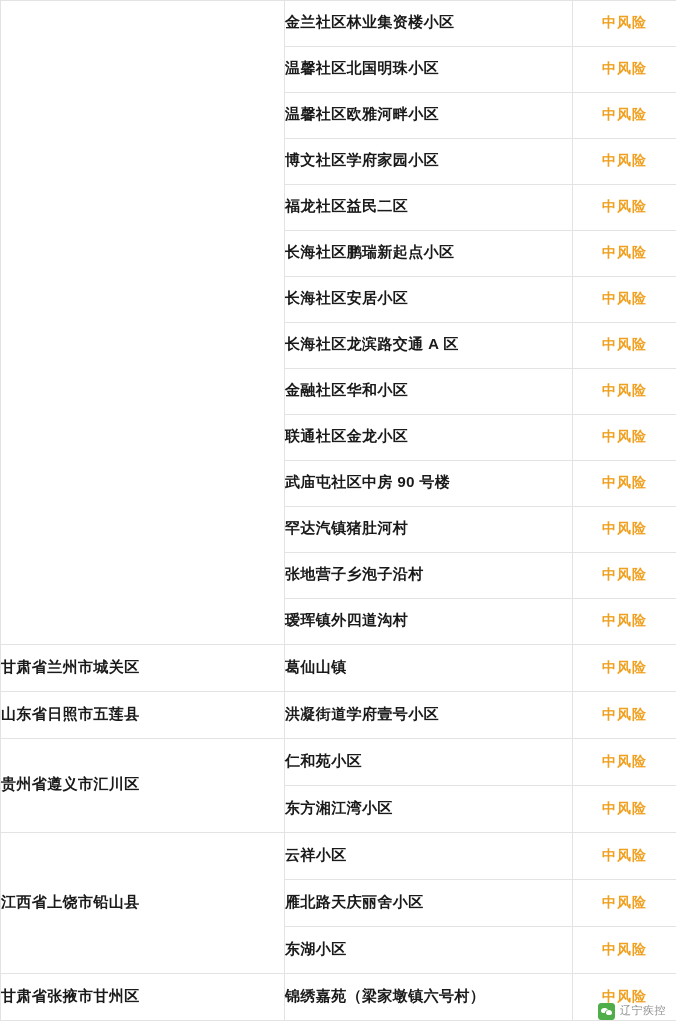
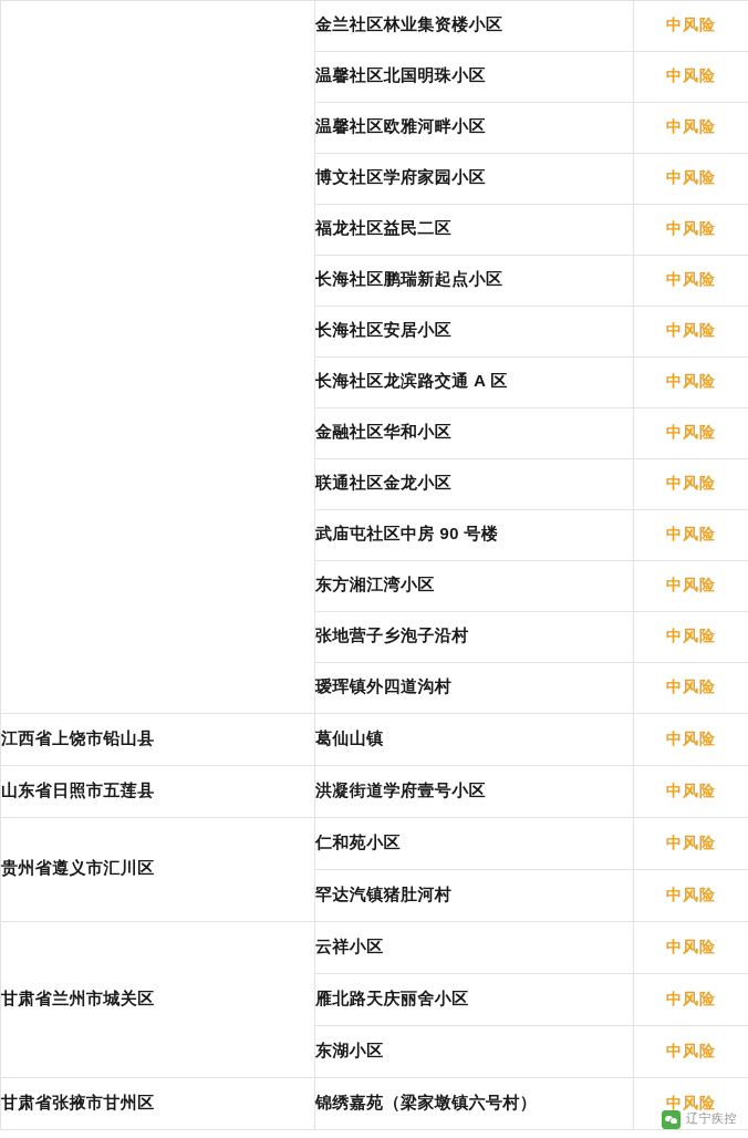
  	金兰社区林业集资楼小区	中风险
  温馨社区北国明珠小区	中风险
  温馨社区欧雅河畔小区	中风险
  博文社区学府家园小区	中风险
  福龙社区益民二区	中风险
  长海社区鹏瑞新起点小区	中风险
  长海社区安居小区	中风险
  长海社区龙滨路交通 A 区	中风险
  金融社区华和小区	中风险
  联通社区金龙小区	中风险
  武庙屯社区中房 90 号楼	中风险
- 罕达汽镇猪肚河村	中风险
+ 东方湘江湾小区	中风险
  张地营子乡泡子沿村	中风险
  瑷珲镇外四道沟村	中风险
- 甘肃省兰州市城关区	葛仙山镇	中风险
+ 江西省上饶市铅山县	葛仙山镇	中风险
  山东省日照市五莲县	洪凝街道学府壹号小区	中风险
  贵州省遵义市汇川区	仁和苑小区	中风险
- 东方湘江湾小区	中风险
+ 罕达汽镇猪肚河村	中风险
- 江西省上饶市铅山县	云祥小区	中风险
+ 甘肃省兰州市城关区	云祥小区	中风险
  雁北路天庆丽舍小区	中风险
  东湖小区	中风险
  甘肃省张掖市甘州区	锦绣嘉苑（梁家墩镇六号村）	中风险
  辽宁疾控
